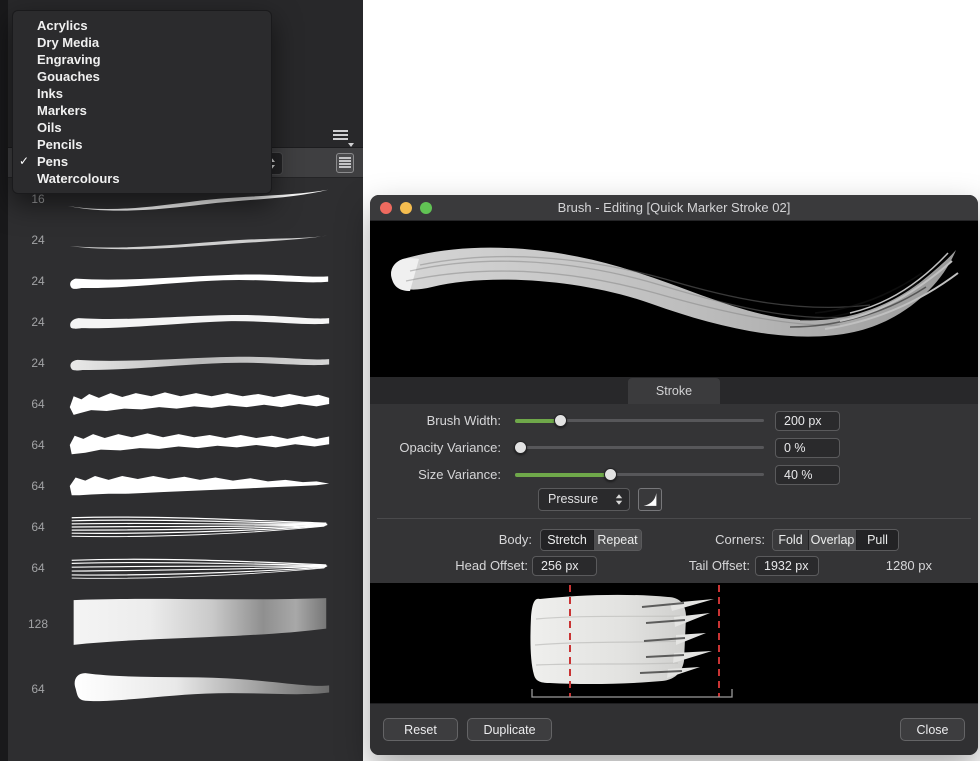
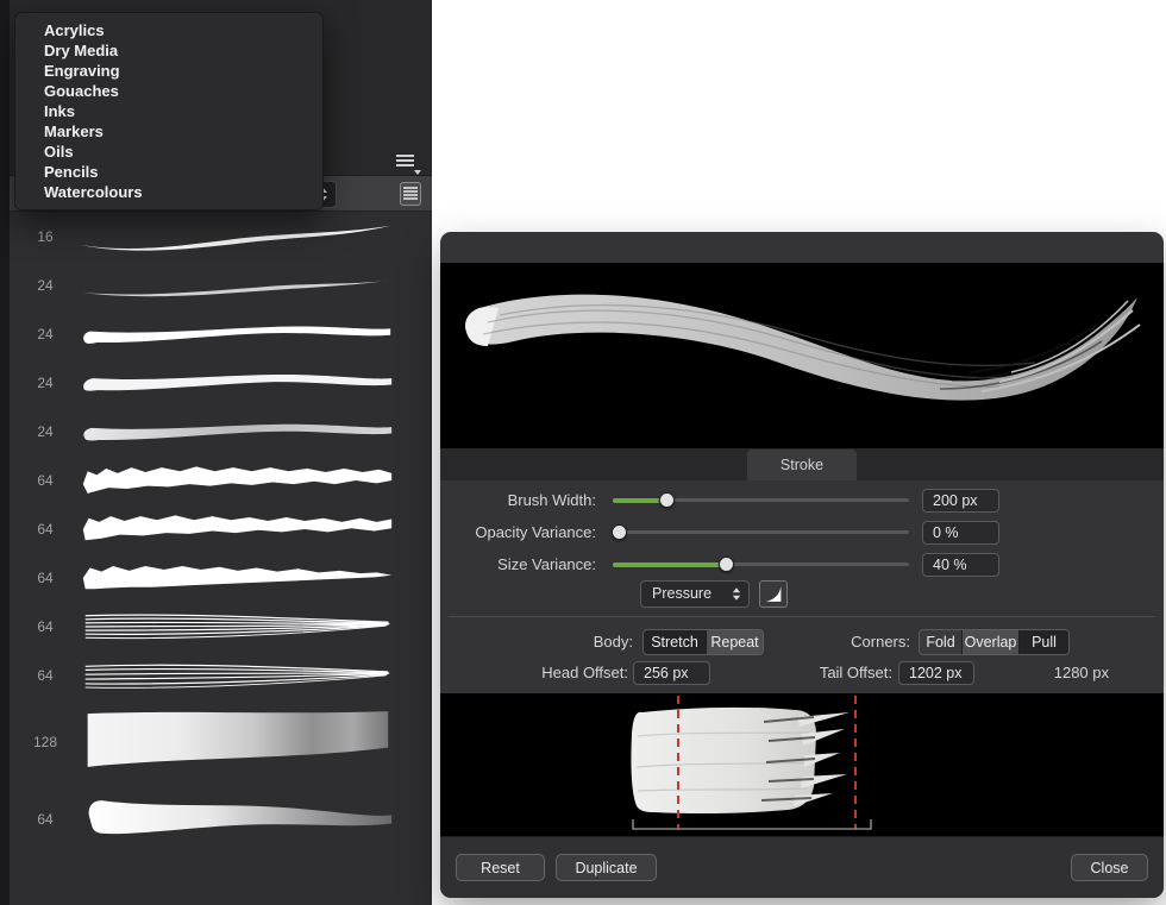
  16
  24
  24
  24
  24
  64
  64
  64
  64
  64
  128
  64
  Acrylics
  Dry Media
  Engraving
  Gouaches
  Inks
  Markers
  Oils
  Pencils
- ✓
- Pens
  Watercolours
- Brush - Editing [Quick Marker Stroke 02]
  Stroke
  Brush Width:
  200 px
  Opacity Variance:
  0 %
  Size Variance:
  40 %
  Pressure
  Body:
  Stretch
  Repeat
  Corners:
  Fold
  Overlap
  Pull
  Head Offset:
  256 px
  Tail Offset:
- 1932 px
+ 1202 px
  1280 px
  Reset
  Duplicate
  Close
